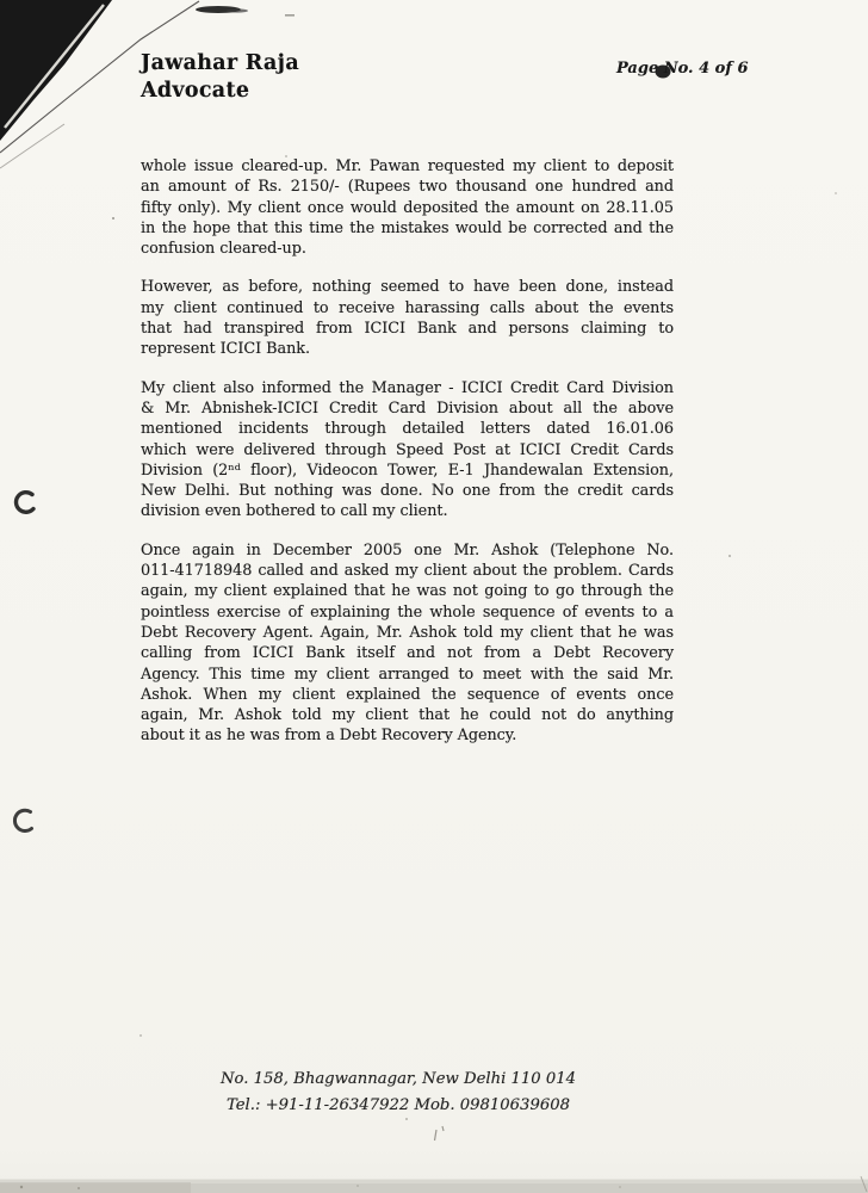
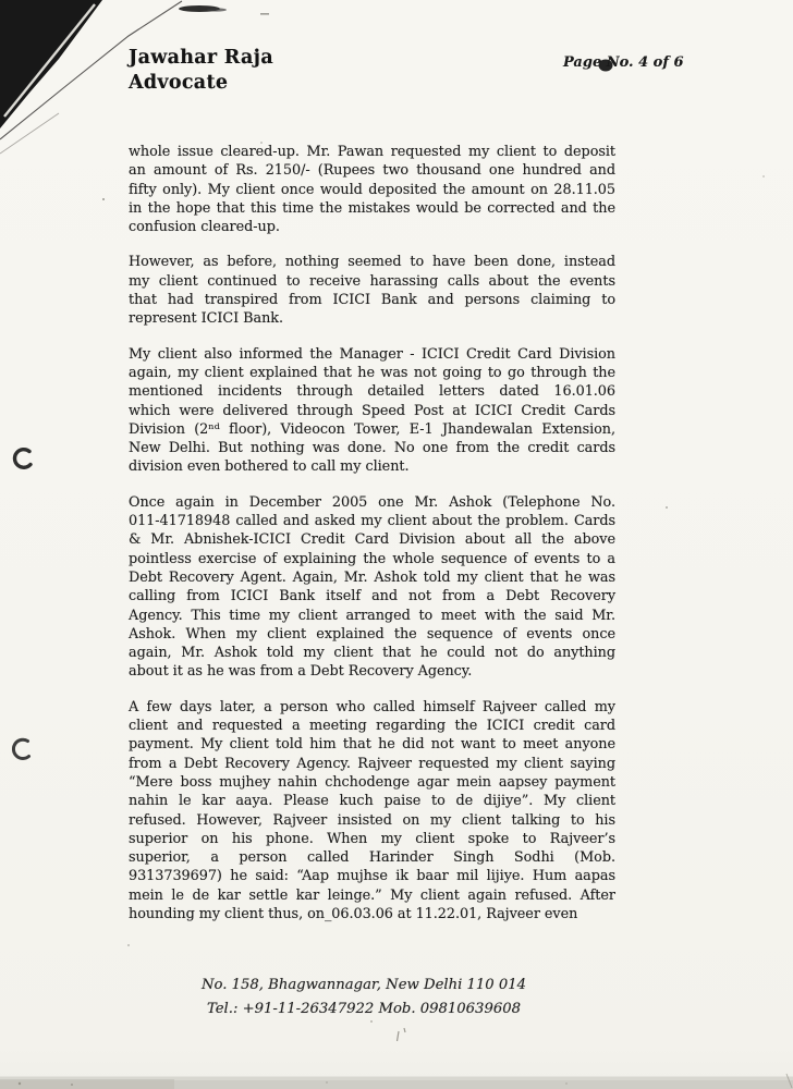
  Jawahar Raja
  Advocate
  Page No. 4 of 6
  whole issue cleared-up. Mr. Pawan requested my client to deposit
  an amount of Rs. 2150/- (Rupees two thousand one hundred and
  fifty only). My client once would deposited the amount on 28.11.05
  in the hope that this time the mistakes would be corrected and the
  confusion cleared-up.
  However, as before, nothing seemed to have been done, instead
  my client continued to receive harassing calls about the events
  that had transpired from ICICI Bank and persons claiming to
  represent ICICI Bank.
  My client also informed the Manager - ICICI Credit Card Division
- & Mr. Abnishek-ICICI Credit Card Division about all the above
+ again, my client explained that he was not going to go through the
  mentioned incidents through detailed letters dated 16.01.06
  which were delivered through Speed Post at ICICI Credit Cards
  Division (2ⁿᵈ floor), Videocon Tower, E-1 Jhandewalan Extension,
  New Delhi. But nothing was done. No one from the credit cards
  division even bothered to call my client.
  Once again in December 2005 one Mr. Ashok (Telephone No.
  011-41718948 called and asked my client about the problem. Cards
- again, my client explained that he was not going to go through the
+ & Mr. Abnishek-ICICI Credit Card Division about all the above
  pointless exercise of explaining the whole sequence of events to a
  Debt Recovery Agent. Again, Mr. Ashok told my client that he was
  calling from ICICI Bank itself and not from a Debt Recovery
  Agency. This time my client arranged to meet with the said Mr.
  Ashok. When my client explained the sequence of events once
  again, Mr. Ashok told my client that he could not do anything
  about it as he was from a Debt Recovery Agency.
+ A few days later, a person who called himself Rajveer called my
+ client and requested a meeting regarding the ICICI credit card
+ payment. My client told him that he did not want to meet anyone
+ from a Debt Recovery Agency. Rajveer requested my client saying
+ “Mere boss mujhey nahin chchodenge agar mein aapsey payment
+ nahin le kar aaya. Please kuch paise to de dijiye”. My client
+ refused. However, Rajveer insisted on my client talking to his
+ superior on his phone. When my client spoke to Rajveer’s
+ superior, a person called Harinder Singh Sodhi (Mob.
+ 9313739697) he said: “Aap mujhse ik baar mil lijiye. Hum aapas
+ mein le de kar settle kar leinge.” My client again refused. After
+ hounding my client thus, on_06.03.06 at 11.22.01, Rajveer even
  No. 158, Bhagwannagar, New Delhi 110 014
  Tel.: +91-11-26347922 Mob. 09810639608
